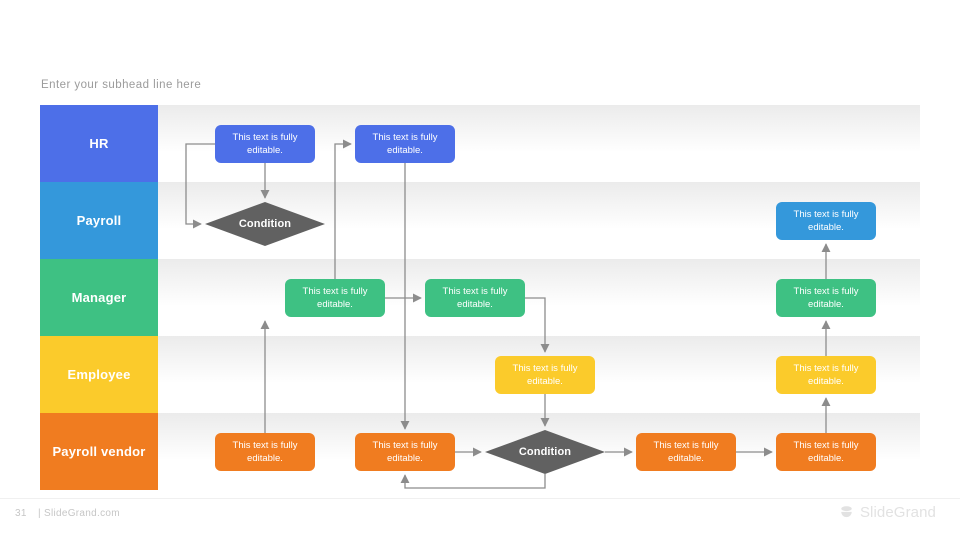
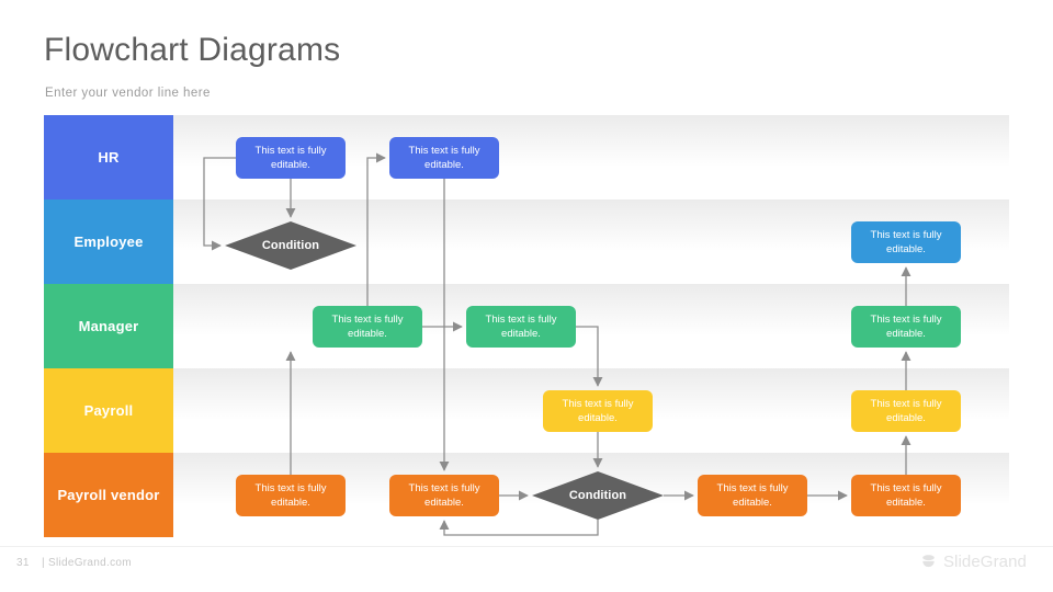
+ Flowchart Diagrams
- Enter your subhead line here
+ Enter your vendor line here
  HR
- Payroll
+ Employee
  Manager
- Employee
+ Payroll
  Payroll vendor
  This text is fully editable.
  This text is fully editable.
  This text is fully editable.
  This text is fully editable.
  This text is fully editable.
  This text is fully editable.
  This text is fully editable.
  This text is fully editable.
  This text is fully editable.
  This text is fully editable.
  This text is fully editable.
  This text is fully editable.
  Condition
  Condition
  31
  | SlideGrand.com
  SlideGrand
